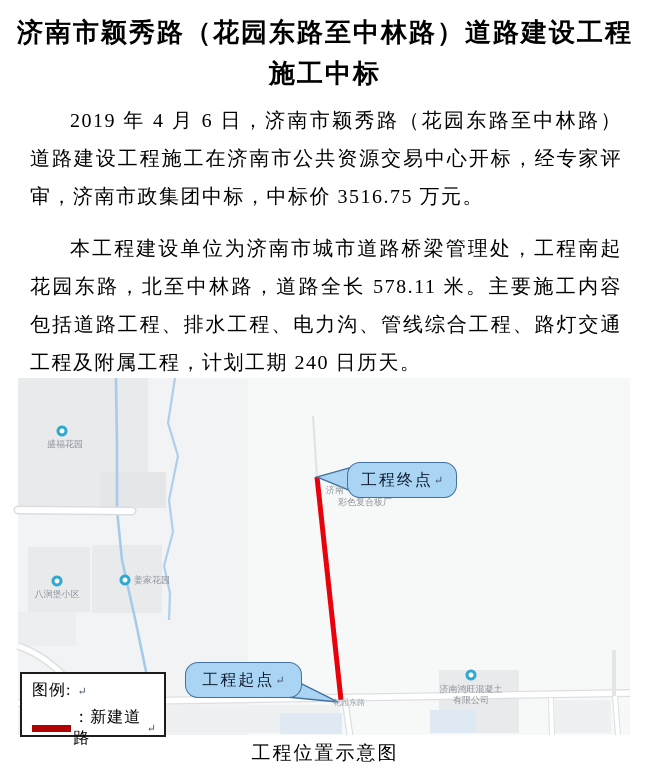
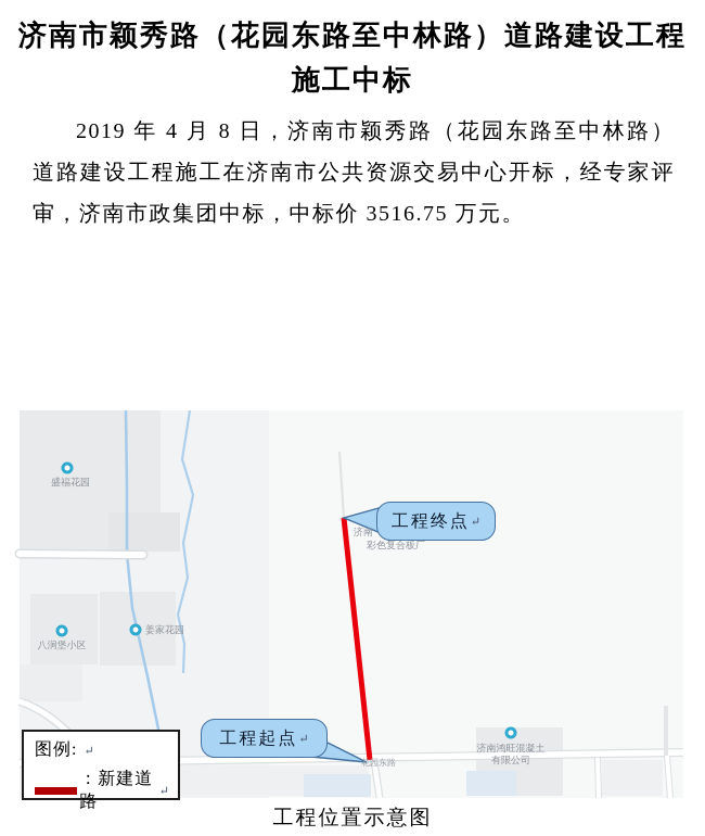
  济南市颖秀路（花园东路至中林路）道路建设工程
  施工中标
- 2019 年 4 月 6 日，济南市颖秀路（花园东路至中林路）道路建设工程施工在济南市公共资源交易中心开标，经专家评审，济南市政集团中标，中标价 3516.75 万元。
+ 2019 年 4 月 8 日，济南市颖秀路（花园东路至中林路）道路建设工程施工在济南市公共资源交易中心开标，经专家评审，济南市政集团中标，中标价 3516.75 万元。
- 本工程建设单位为济南市城市道路桥梁管理处，工程南起花园东路，北至中林路，道路全长 578.11 米。主要施工内容包括道路工程、排水工程、电力沟、管线综合工程、路灯交通工程及附属工程，计划工期 240 日历天。
  盛福花园
  八涧堡小区
  姜家花园
  济南鸿旺混凝土
  有限公司
  济南
  彩色复合板厂
  花园东路
  工程终点
  ↵
  工程起点
  ↵
  图例: ↵
  ：新建道路
  ↵
  工程位置示意图
